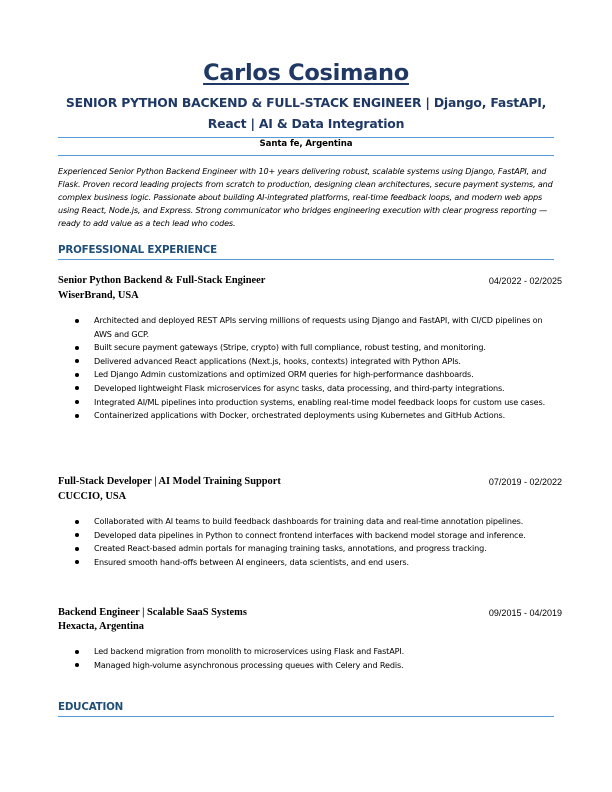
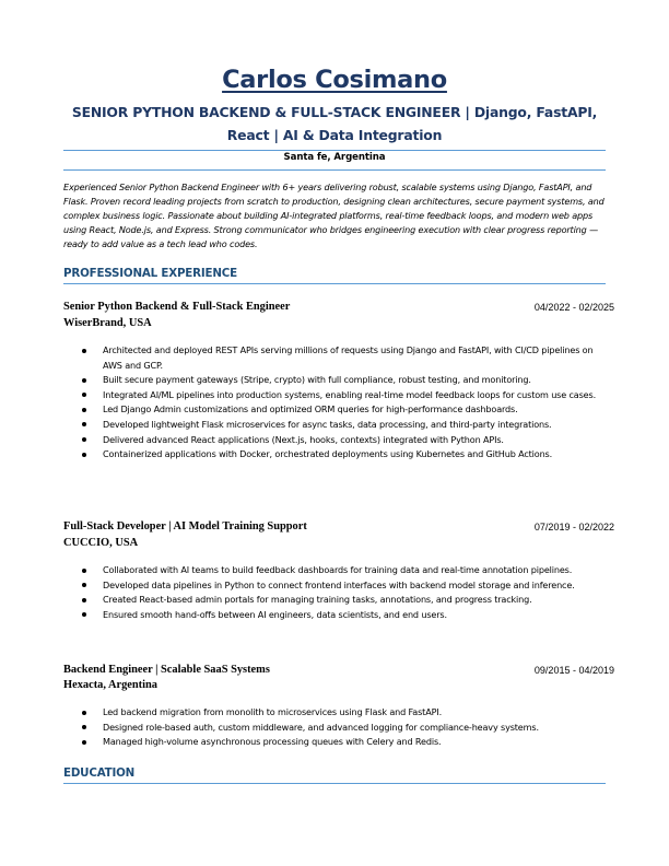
  Carlos Cosimano
  SENIOR PYTHON BACKEND & FULL-STACK ENGINEER | Django, FastAPI, React | AI & Data Integration
  Santa fe, Argentina
- Experienced Senior Python Backend Engineer with 10+ years delivering robust, scalable systems using Django, FastAPI, and Flask. Proven record leading projects from scratch to production, designing clean architectures, secure payment systems, and complex business logic. Passionate about building AI-integrated platforms, real-time feedback loops, and modern web apps using React, Node.js, and Express. Strong communicator who bridges engineering execution with clear progress reporting — ready to add value as a tech lead who codes.
+ Experienced Senior Python Backend Engineer with 6+ years delivering robust, scalable systems using Django, FastAPI, and Flask. Proven record leading projects from scratch to production, designing clean architectures, secure payment systems, and complex business logic. Passionate about building AI-integrated platforms, real-time feedback loops, and modern web apps using React, Node.js, and Express. Strong communicator who bridges engineering execution with clear progress reporting — ready to add value as a tech lead who codes.
  PROFESSIONAL EXPERIENCE
  Senior Python Backend & Full-Stack Engineer
  04/2022 - 02/2025
  WiserBrand, USA
  Architected and deployed REST APIs serving millions of requests using Django and FastAPI, with CI/CD pipelines on AWS and GCP.
  Built secure payment gateways (Stripe, crypto) with full compliance, robust testing, and monitoring.
- Delivered advanced React applications (Next.js, hooks, contexts) integrated with Python APIs.
+ Integrated AI/ML pipelines into production systems, enabling real-time model feedback loops for custom use cases.
  Led Django Admin customizations and optimized ORM queries for high-performance dashboards.
  Developed lightweight Flask microservices for async tasks, data processing, and third-party integrations.
- Integrated AI/ML pipelines into production systems, enabling real-time model feedback loops for custom use cases.
+ Delivered advanced React applications (Next.js, hooks, contexts) integrated with Python APIs.
  Containerized applications with Docker, orchestrated deployments using Kubernetes and GitHub Actions.
  Full-Stack Developer | AI Model Training Support
  07/2019 - 02/2022
  CUCCIO, USA
  Collaborated with AI teams to build feedback dashboards for training data and real-time annotation pipelines.
  Developed data pipelines in Python to connect frontend interfaces with backend model storage and inference.
  Created React-based admin portals for managing training tasks, annotations, and progress tracking.
  Ensured smooth hand-offs between AI engineers, data scientists, and end users.
  Backend Engineer | Scalable SaaS Systems
  09/2015 - 04/2019
  Hexacta, Argentina
  Led backend migration from monolith to microservices using Flask and FastAPI.
+ Designed role-based auth, custom middleware, and advanced logging for compliance-heavy systems.
  Managed high-volume asynchronous processing queues with Celery and Redis.
  EDUCATION
